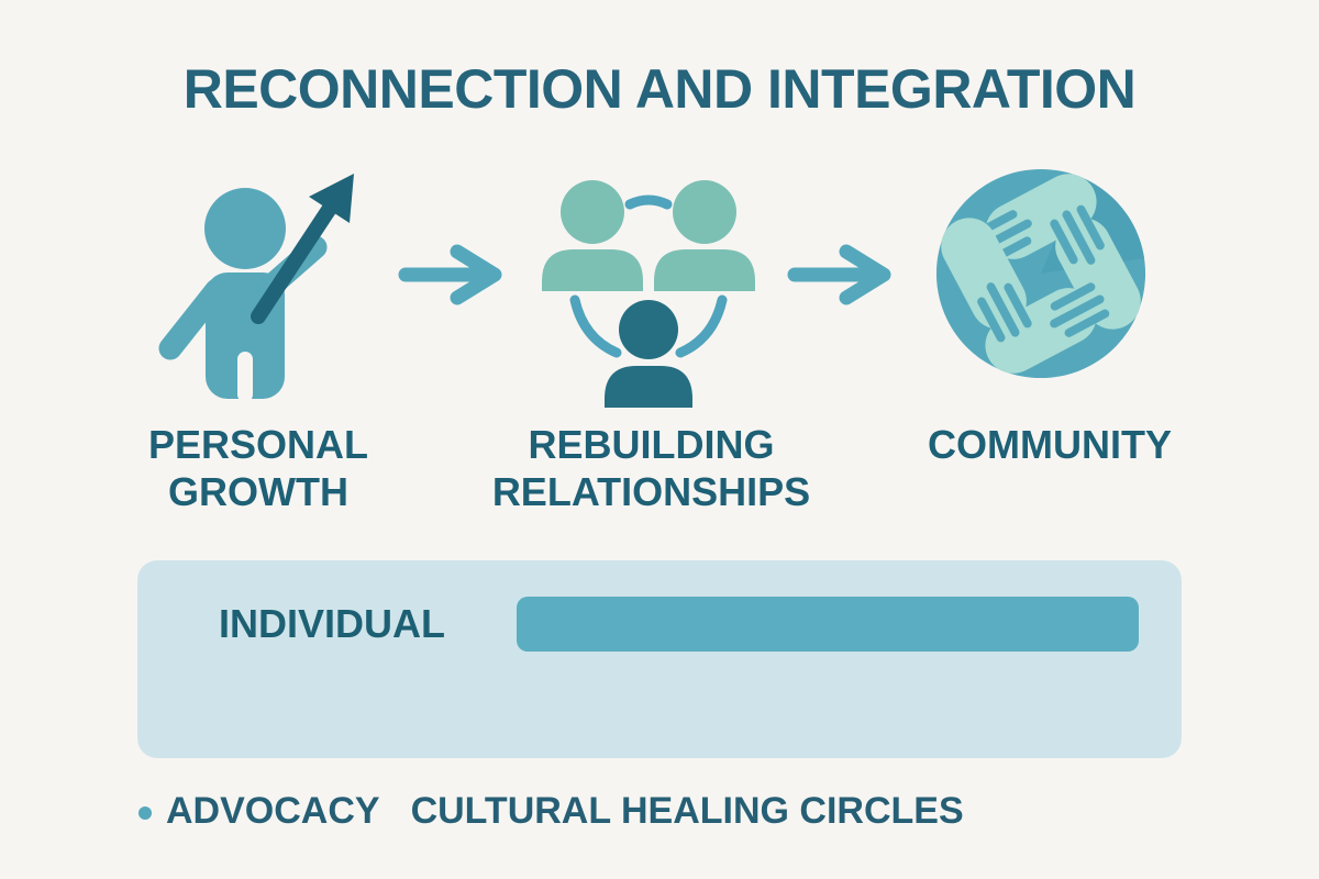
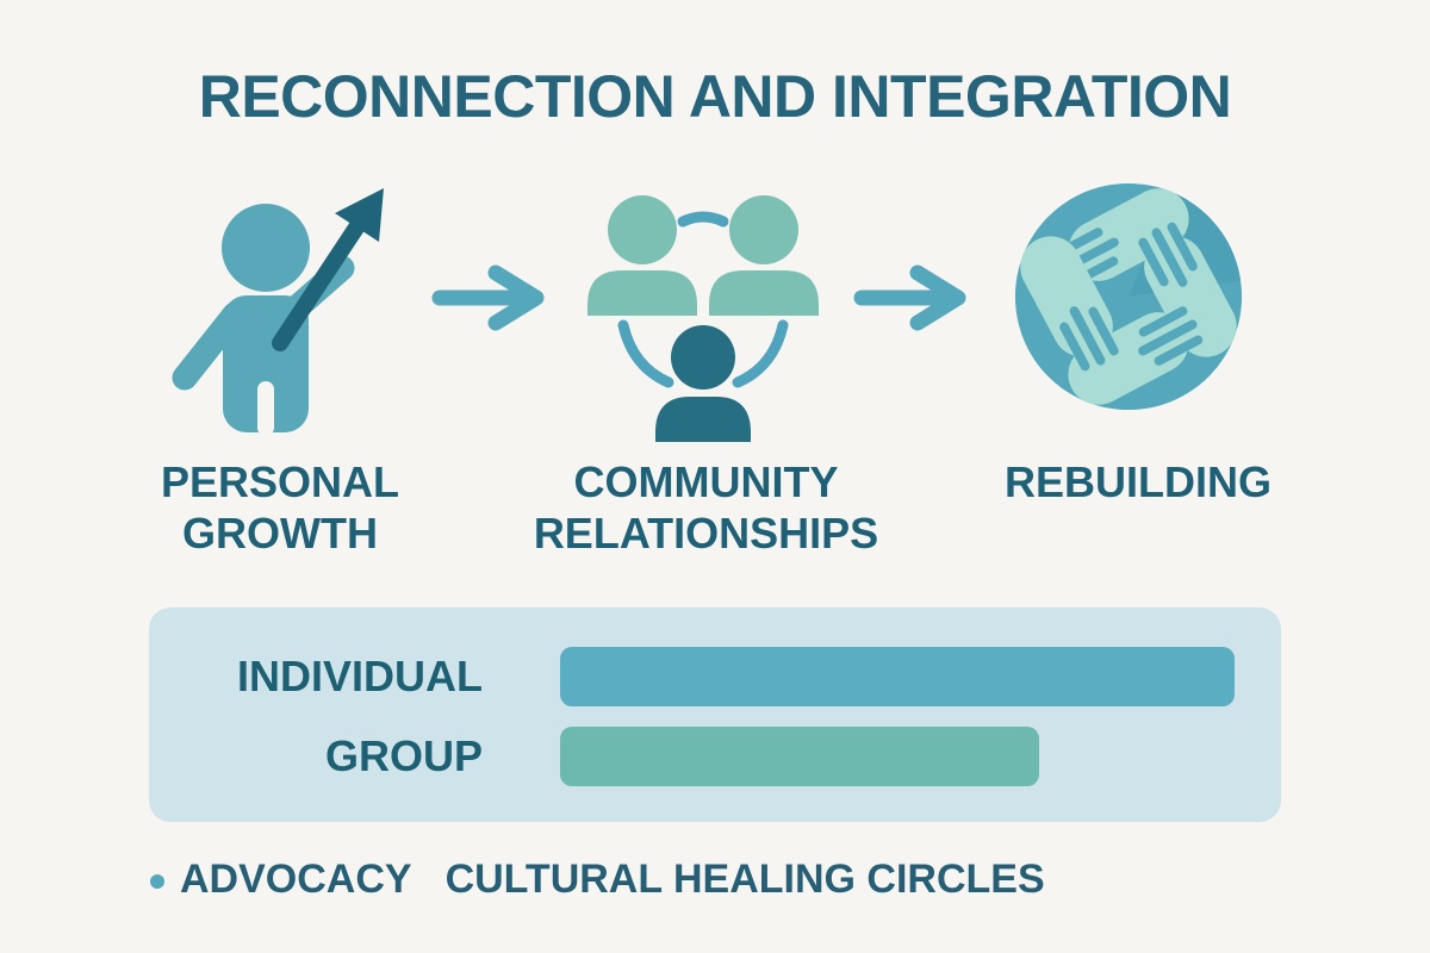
  RECONNECTION AND INTEGRATION
  PERSONAL
  GROWTH
- REBUILDING
+ COMMUNITY
  RELATIONSHIPS
- COMMUNITY
+ REBUILDING
  INDIVIDUAL
+ GROUP
  ADVOCACY
  CULTURAL HEALING CIRCLES
